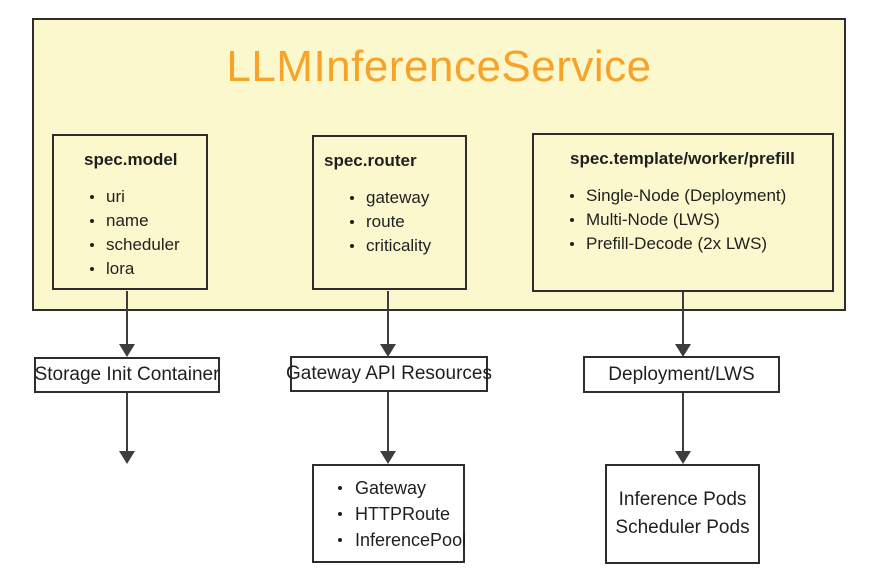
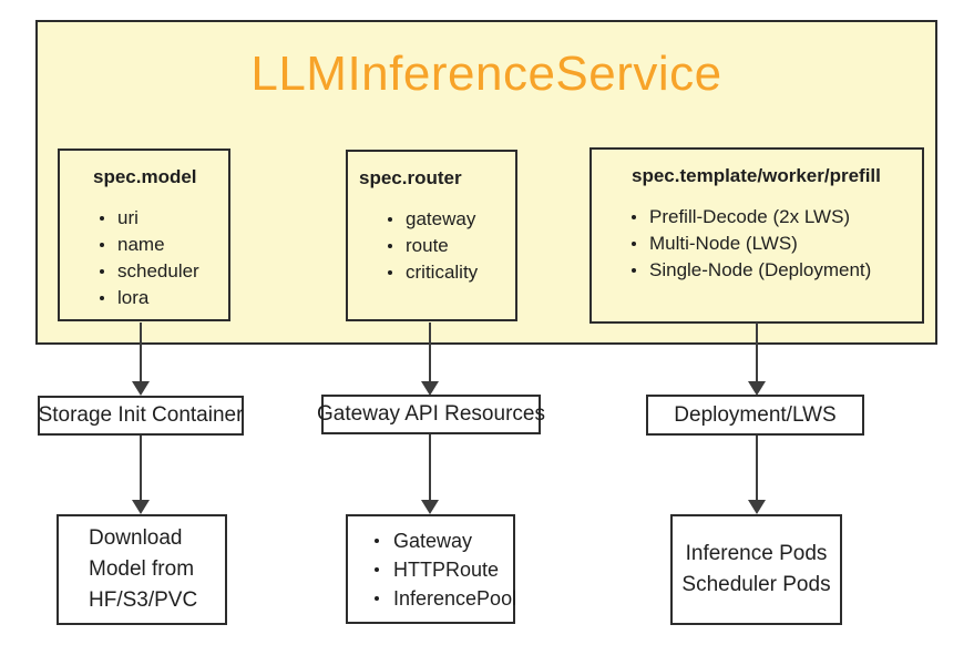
  LLMInferenceService
  spec.model
  uri
  name
  scheduler
  lora
  spec.router
  gateway
  route
  criticality
  spec.template/worker/prefill
- Single-Node (Deployment)
+ Prefill-Decode (2x LWS)
  Multi-Node (LWS)
- Prefill-Decode (2x LWS)
+ Single-Node (Deployment)
  Storage Init Container
  Gateway API Resources
  Deployment/LWS
+ Download
+ Model from
+ HF/S3/PVC
  Gateway
  HTTPRoute
  InferencePool
  Inference Pods
  Scheduler Pods
